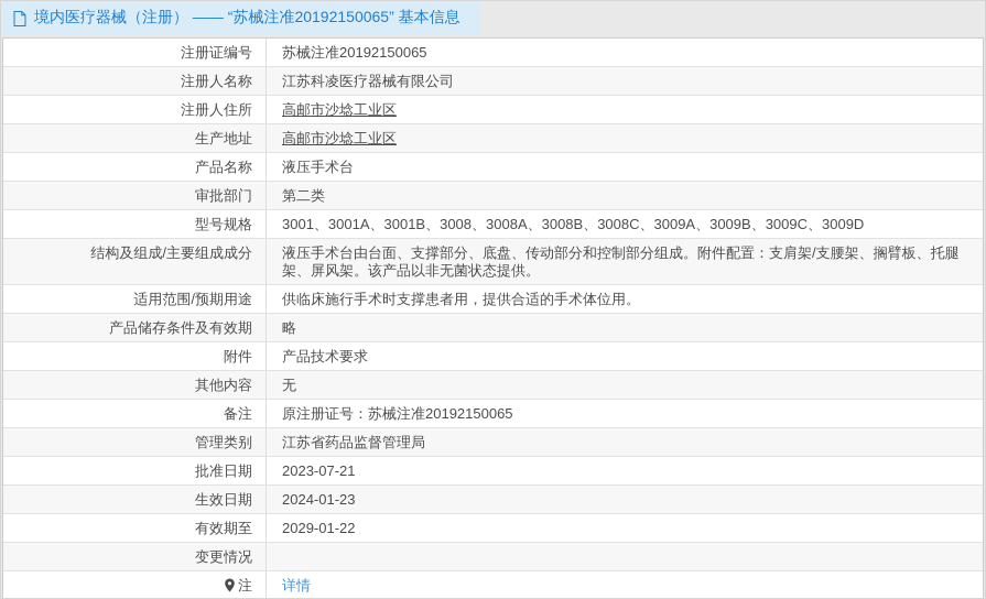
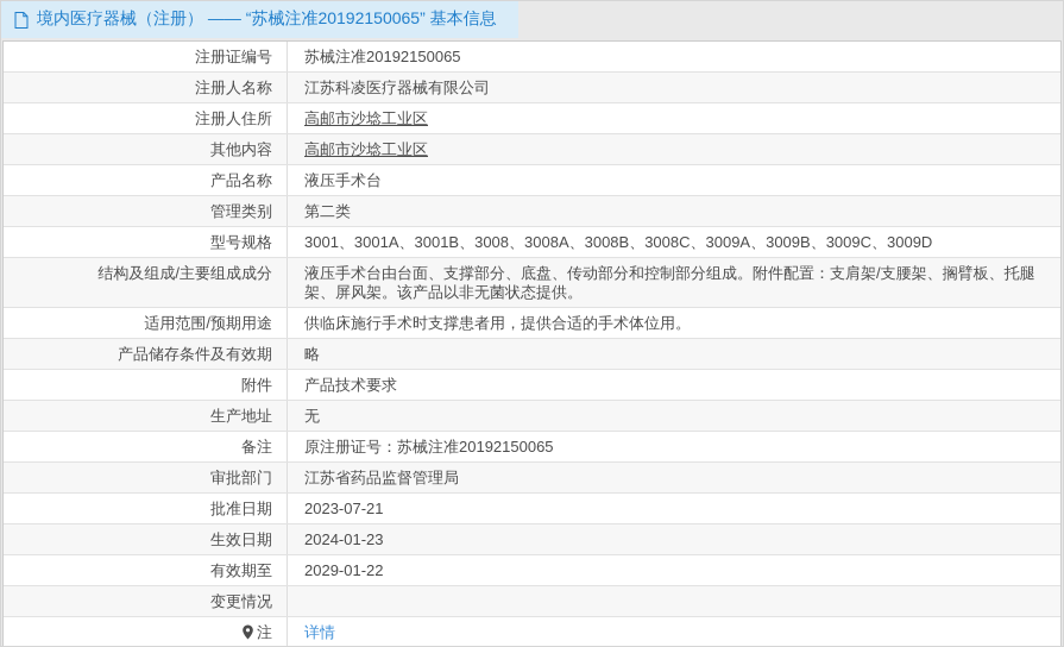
  境内医疗器械（注册） —— “苏械注准20192150065” 基本信息
  注册证编号
  苏械注准20192150065
  注册人名称
  江苏科凌医疗器械有限公司
  注册人住所
  高邮市沙埝工业区
- 生产地址
+ 其他内容
  高邮市沙埝工业区
  产品名称
  液压手术台
- 审批部门
+ 管理类别
  第二类
  型号规格
  3001、3001A、3001B、3008、3008A、3008B、3008C、3009A、3009B、3009C、3009D
  结构及组成/主要组成成分
  液压手术台由台面、支撑部分、底盘、传动部分和控制部分组成。附件配置：支肩架/支腰架、搁臂板、托腿架、屏风架。该产品以非无菌状态提供。
  适用范围/预期用途
  供临床施行手术时支撑患者用，提供合适的手术体位用。
  产品储存条件及有效期
  略
  附件
  产品技术要求
- 其他内容
+ 生产地址
  无
  备注
  原注册证号：苏械注准20192150065
- 管理类别
+ 审批部门
  江苏省药品监督管理局
  批准日期
  2023-07-21
  生效日期
  2024-01-23
  有效期至
  2029-01-22
  变更情况
  注
  详情
